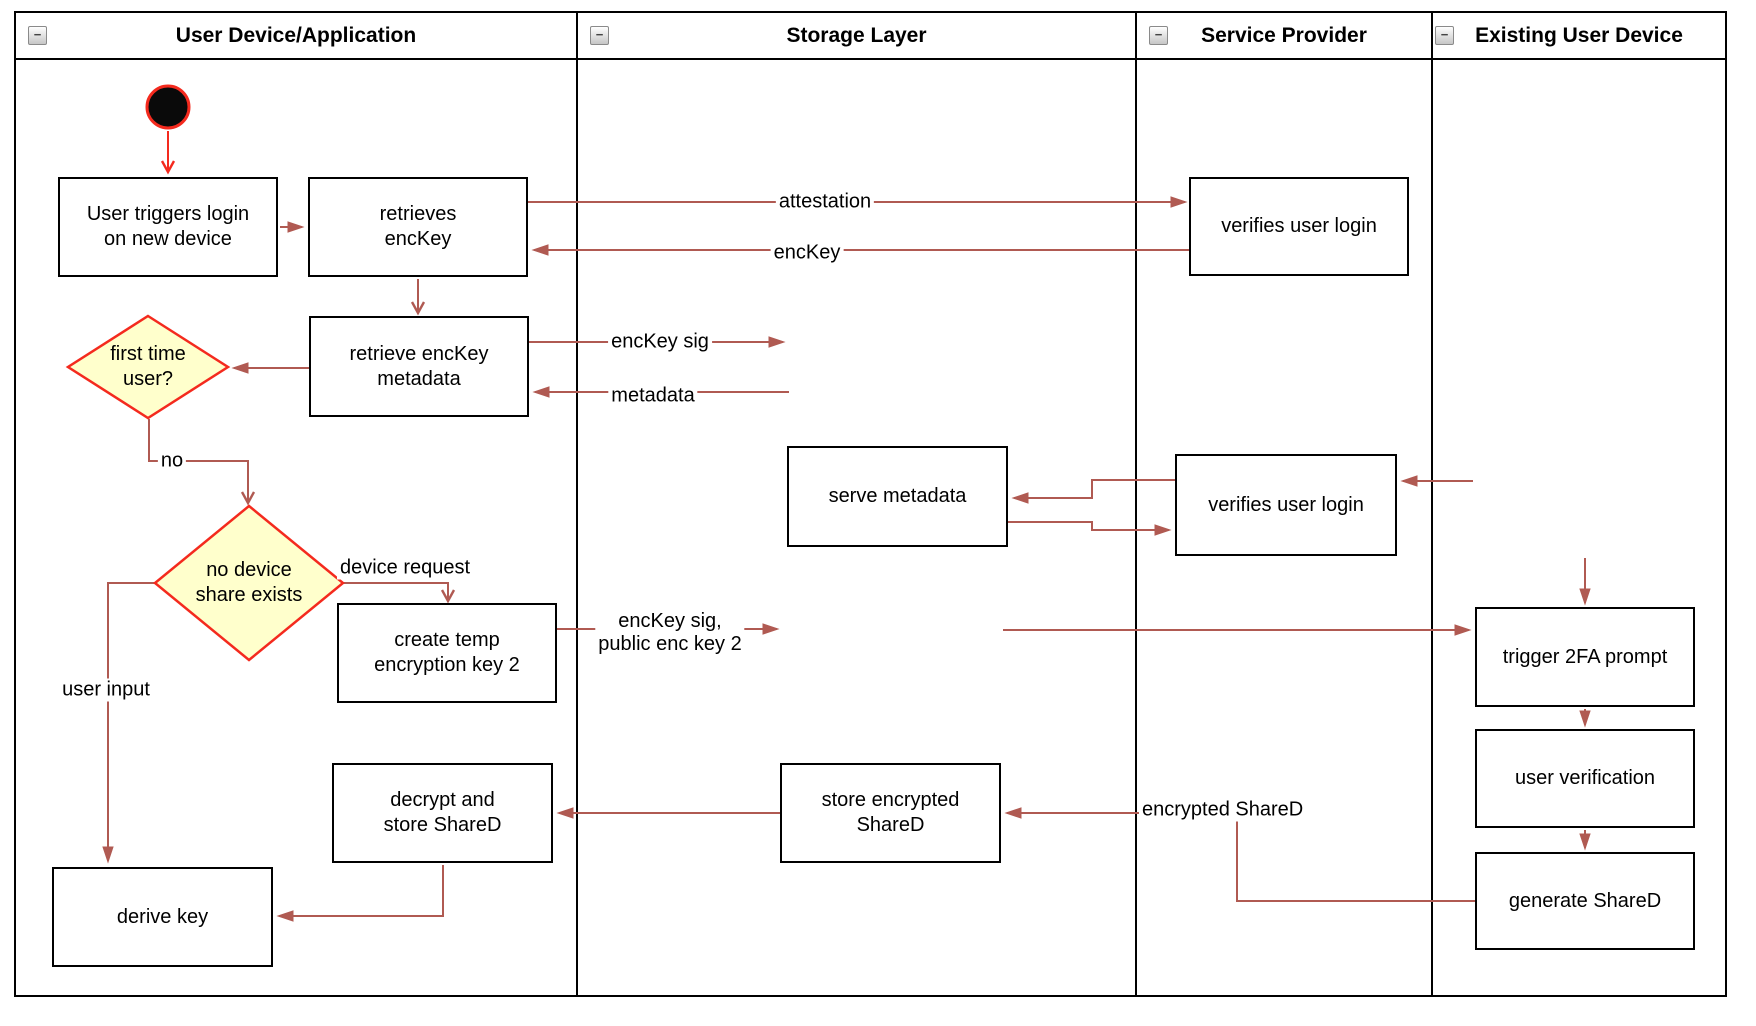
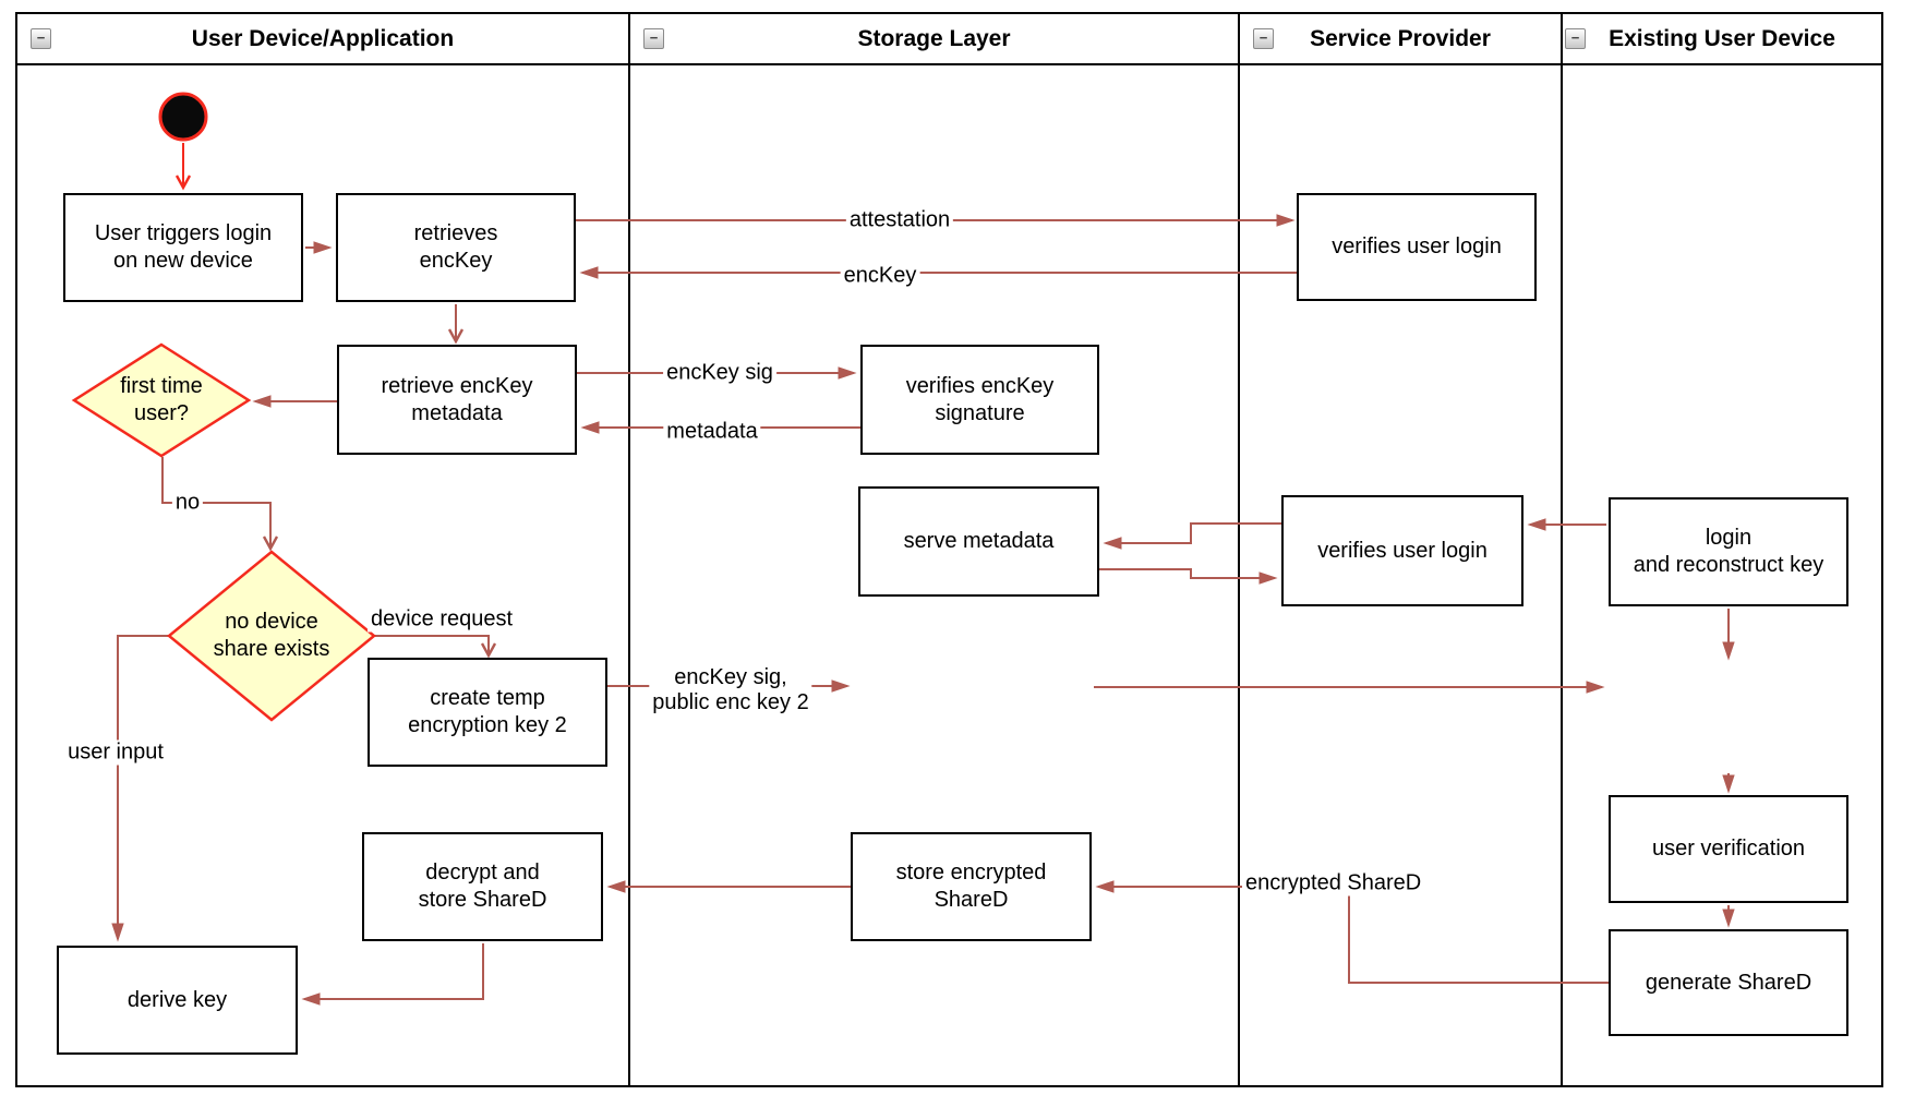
  −
  User Device/Application
  −
  Storage Layer
  −
  Service Provider
  −
  Existing User Device
  User triggers login
  on new device
  retrieves
  encKey
  verifies user login
  retrieve encKey
  metadata
+ verifies encKey
+ signature
  serve metadata
  verifies user login
+ login
+ and reconstruct key
  create temp
  encryption key 2
- trigger 2FA prompt
  user verification
  generate ShareD
  decrypt and
  store ShareD
  store encrypted
  ShareD
  derive key
  first time
  user?
  no device
  share exists
  attestation
  encKey
  encKey sig
  metadata
  no
  device request
  encKey sig,
  public enc key 2
  user input
  encrypted ShareD
